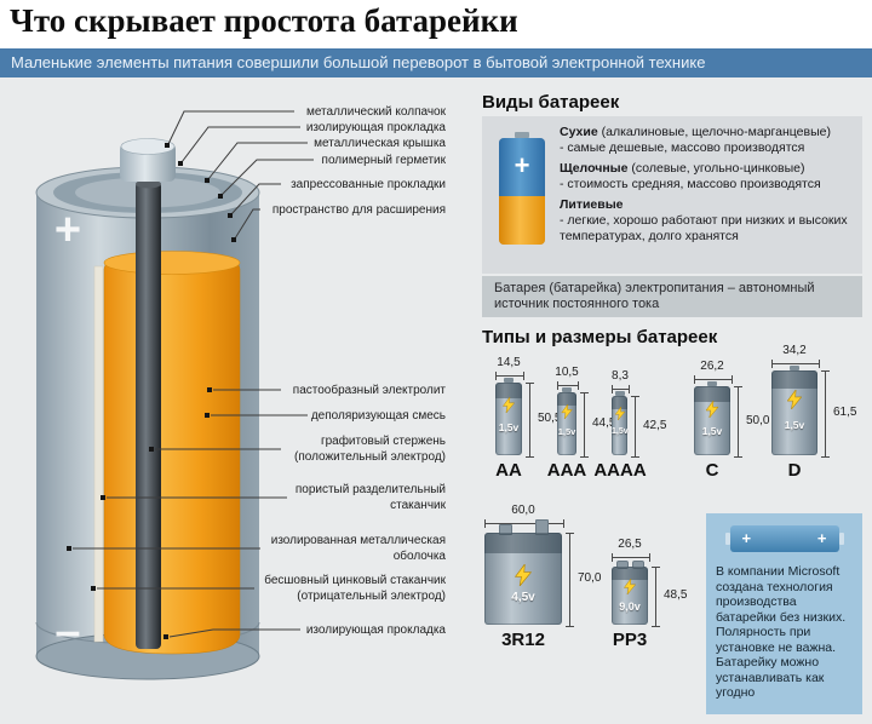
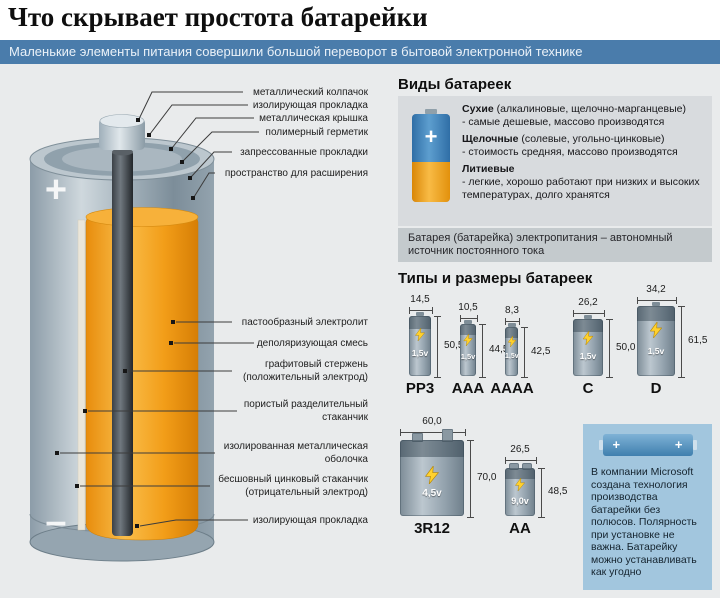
  Что скрывает простота батарейки
  Маленькие элементы питания совершили большой переворот в бытовой электронной технике
  +
  –
  металлический колпачок
  изолирующая прокладка
  металлическая крышка
  полимерный герметик
  запрессованные прокладки
  пространство для расширения
  пастообразный электролит
  деполяризующая смесь
  графитовый стержень (положительный электрод)
  пористый разделительный стаканчик
  изолированная металлическая оболочка
  бесшовный цинковый стаканчик (отрицательный электрод)
  изолирующая прокладка
  Виды батареек
  +
  Сухие (алкалиновые, щелочно-марганцевые)
  - самые дешевые, массово производятся
  Щелочные (солевые, угольно-цинковые)
  - стоимость средняя, массово производятся
  Литиевые
  - легкие, хорошо работают при низких и высоких температурах, долго хранятся
  Батарея (батарейка) электропитания – автономный источник постоянного тока
  Типы и размеры батареек
  14,5
  1,5v
  50,
- AA
+ PP3
  10,5
  1,5v
  44,
  AAA
  8,3
  42,5
  AAAA
  26,2
  1,5v
  50,0
  C
  34,2
  1,5v
  61,5
  D
  60,0
  4,5v
  70,0
  3R12
  26,5
  9,0v
  48,5
- PP3
+ AA
  +
  +
- В компании Microsoft создана технология производства батарейки без низких. Полярность при установке не важна. Батарейку можно устанавливать как угодно
+ В компании Microsoft создана технология производства батарейки без полюсов. Полярность при установке не важна. Батарейку можно устанавливать как угодно
